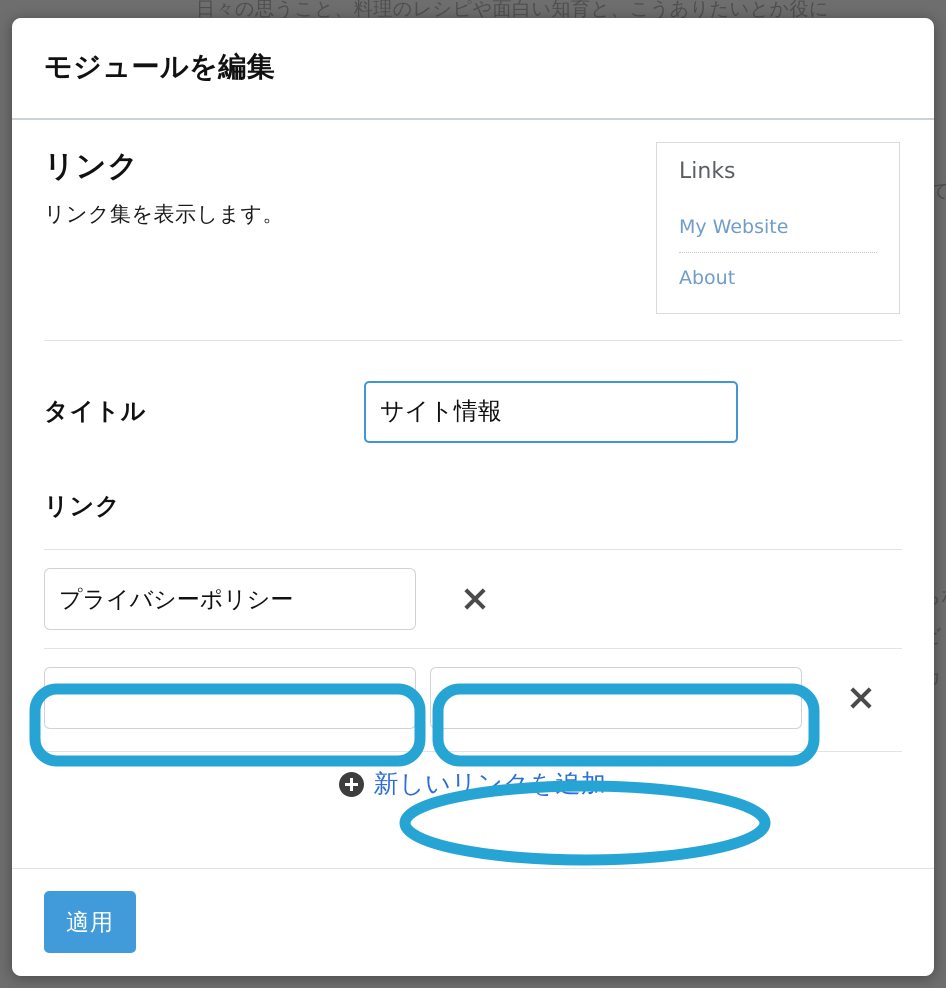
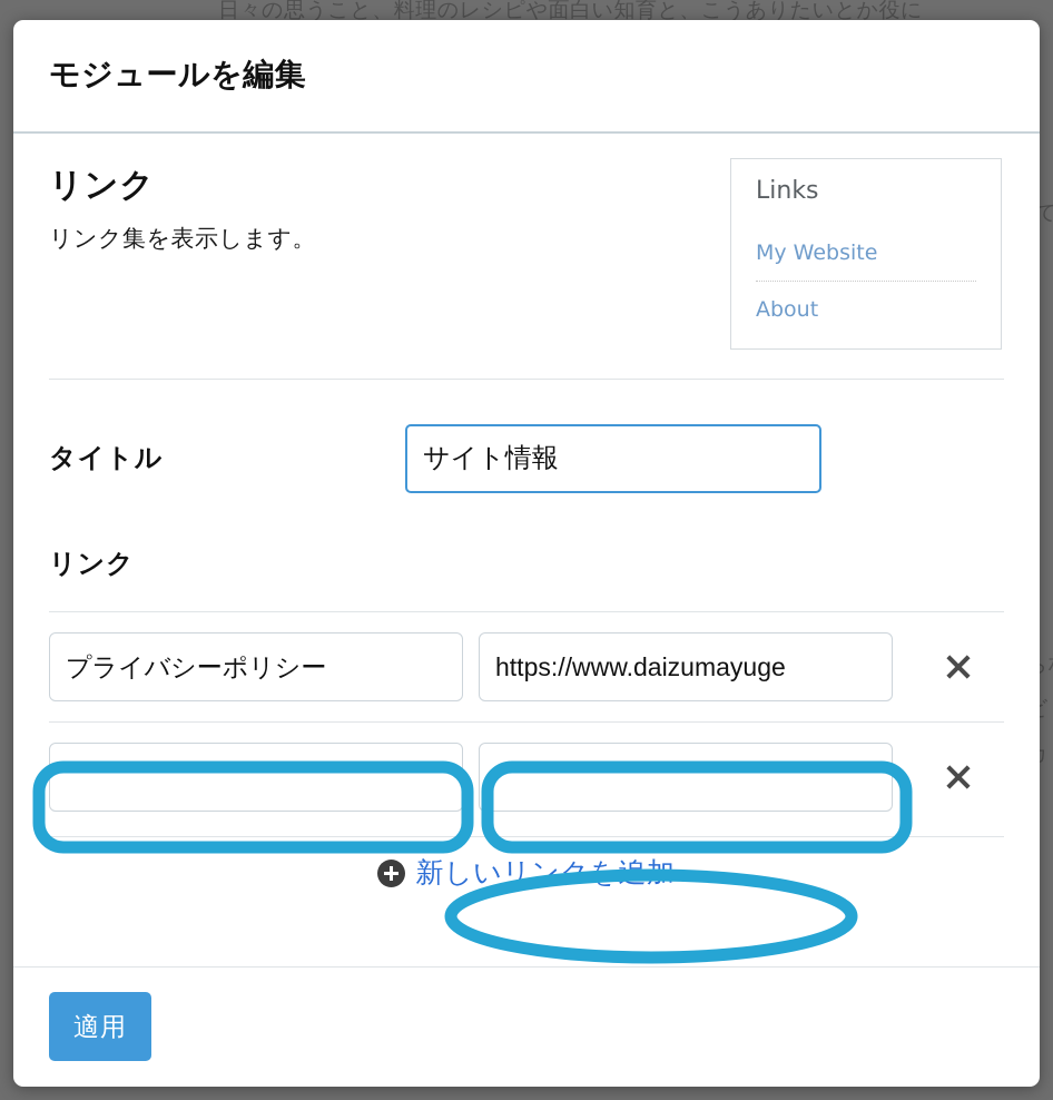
  日々の思うこと、料理のレシピや面白い知育と、こうありたいとか役に
  て
  モジュールを編集
  リンク
  リンク集を表示します。
  Links
  My Website
  About
  タイトル
  サイト情報
  リンク
  プライバシーポリシー
+ https://www.daizumayuge
  適用
